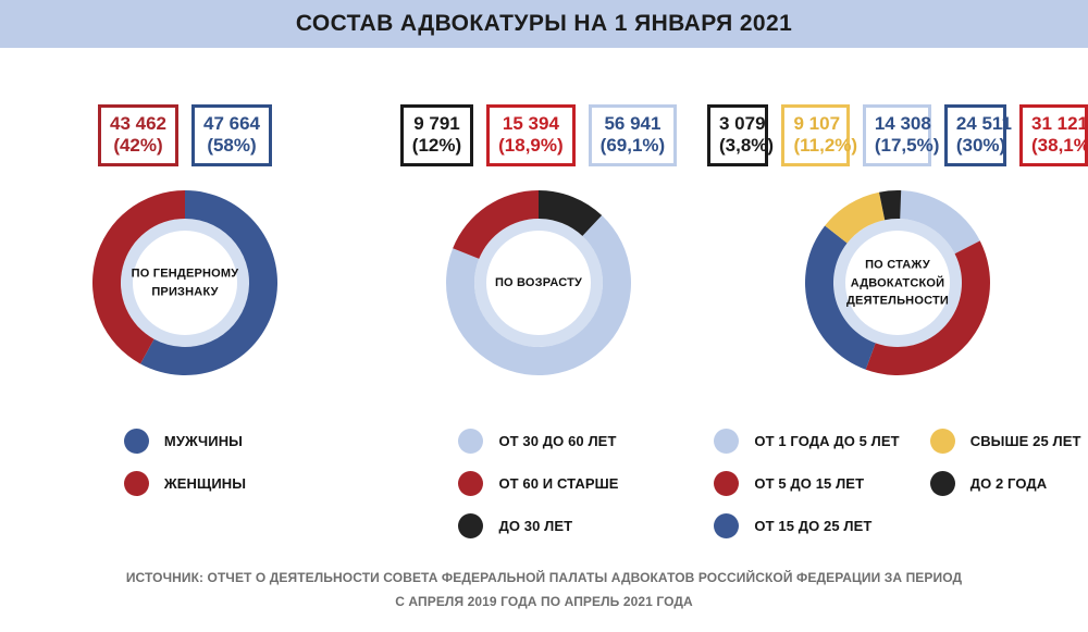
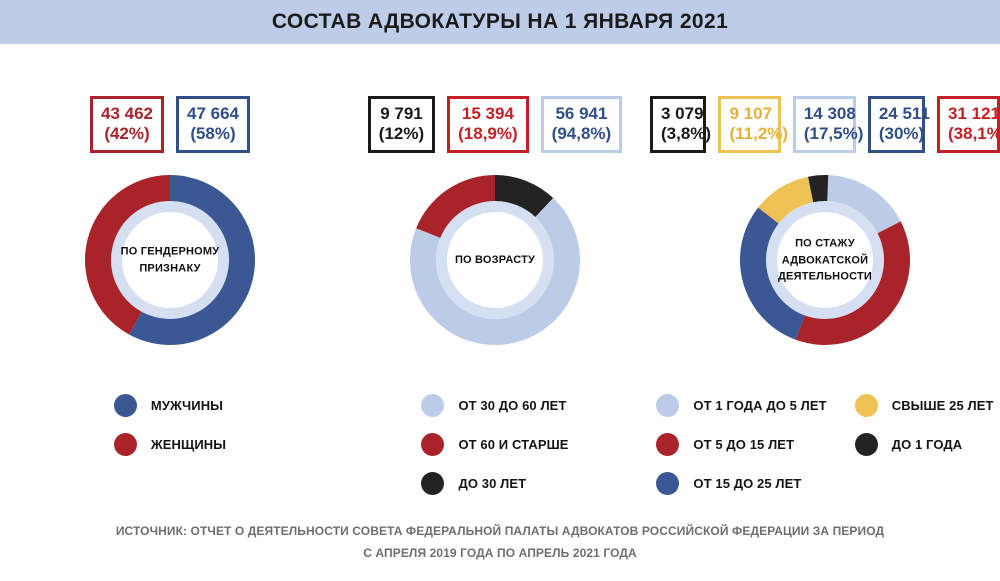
  СОСТАВ АДВОКАТУРЫ НА 1 ЯНВАРЯ 2021
  43 462
  (42%)
  47 664
  (58%)
  ПО ГЕНДЕРНОМУ ПРИЗНАКУ
  МУЖЧИНЫ
  ЖЕНЩИНЫ
  9 791
  (12%)
  15 394
  (18,9%)
  56 941
- (69,1%)
+ (94,8%)
  ПО ВОЗРАСТУ
  ОТ 30 ДО 60 ЛЕТ
  ОТ 60 И СТАРШЕ
  ДО 30 ЛЕТ
  3 079
  (3,8%)
  9 107
  (11,2%)
  14 308
  (17,5%)
  24 511
  (30%)
  31 121
  (38,1%
  ПО СТАЖУ АДВОКАТСКОЙ ДЕЯТЕЛЬНОСТИ
  ОТ 1 ГОДА ДО 5 ЛЕТ
  ОТ 5 ДО 15 ЛЕТ
  ОТ 15 ДО 25 ЛЕТ
  СВЫШЕ 25 ЛЕТ
- ДО 2 ГОДА
+ ДО 1 ГОДА
  ИСТОЧНИК: ОТЧЕТ О ДЕЯТЕЛЬНОСТИ СОВЕТА ФЕДЕРАЛЬНОЙ ПАЛАТЫ АДВОКАТОВ РОССИЙСКОЙ ФЕДЕРАЦИИ ЗА ПЕРИОД
  С АПРЕЛЯ 2019 ГОДА ПО АПРЕЛЬ 2021 ГОДА
